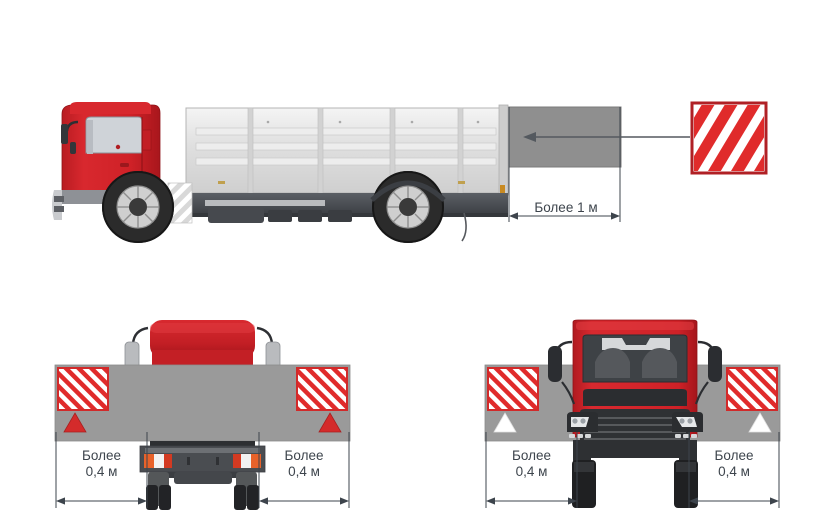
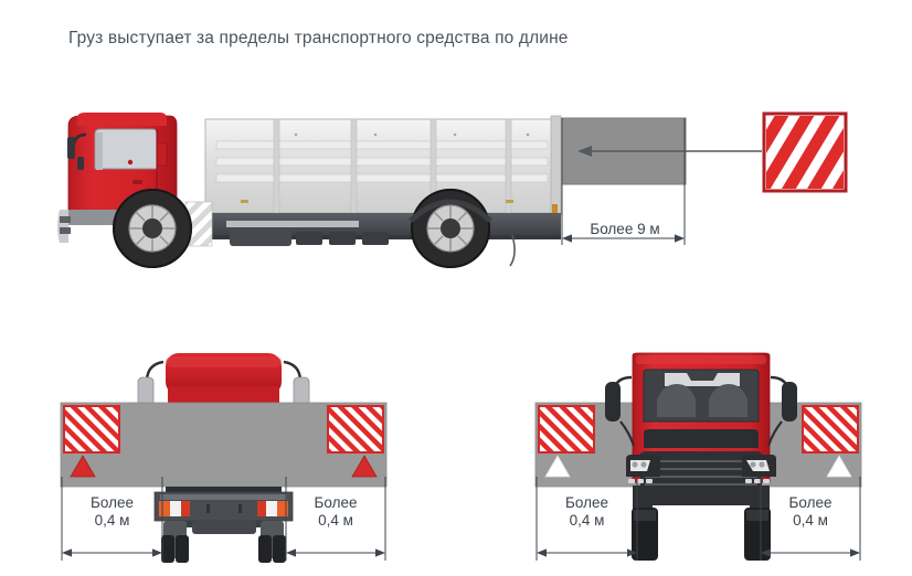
+ Груз выступает за пределы транспортного средства по длине
- Более 1 м
+ Более 9 м
  Более
  0,4 м
  Более
  0,4 м
  Более
  0,4 м
  Более
  0,4 м
